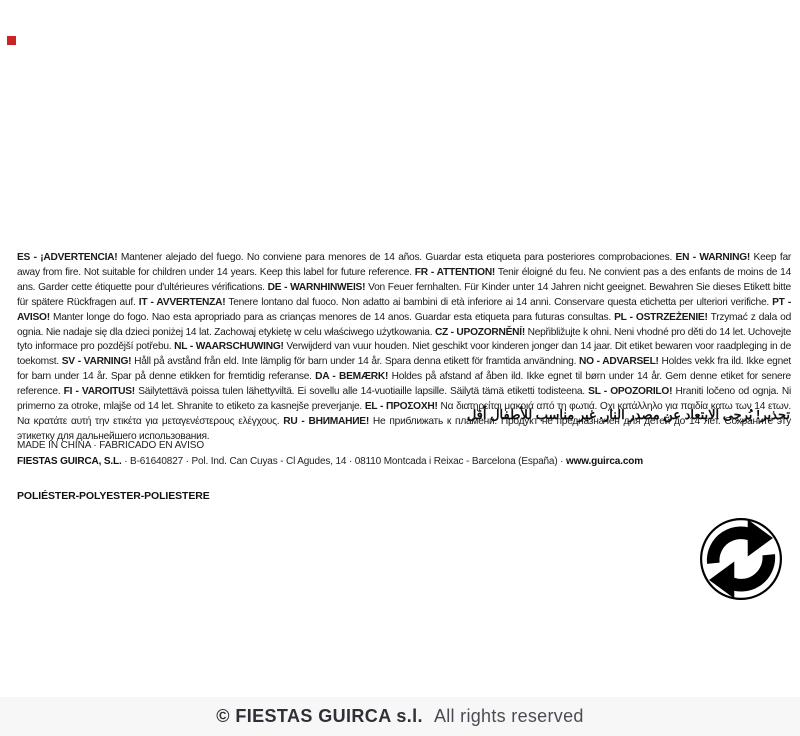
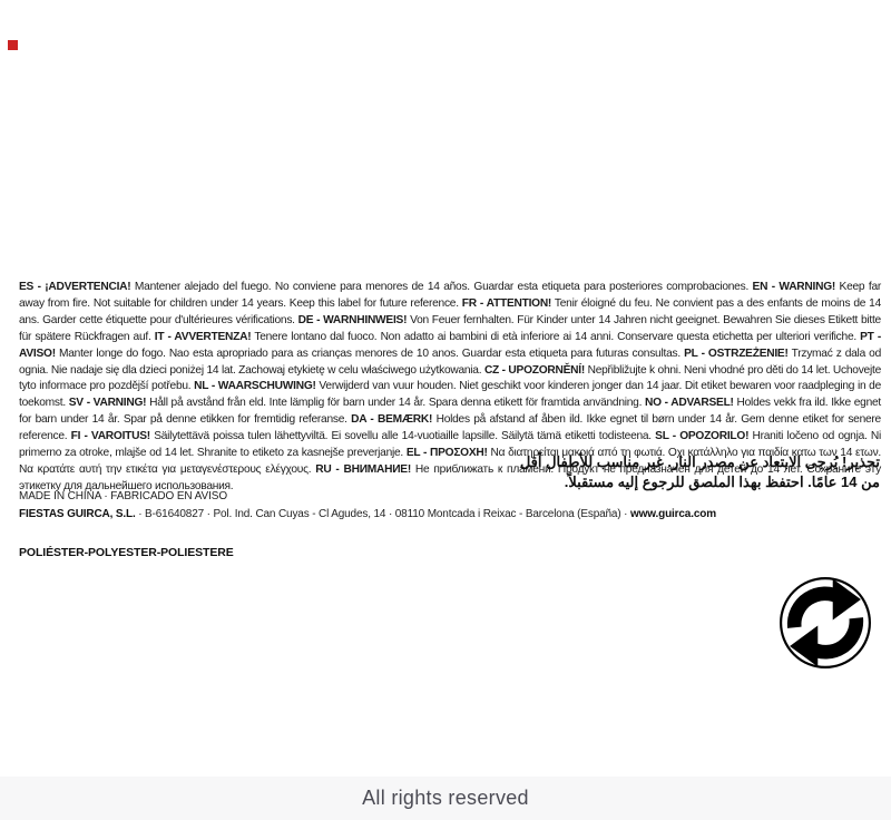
- ES - ¡ADVERTENCIA! Mantener alejado del fuego. No conviene para menores de 14 años. Guardar esta etiqueta para posteriores comprobaciones. EN - WARNING! Keep far away from fire. Not suitable for children under 14 years. Keep this label for future reference. FR - ATTENTION! Tenir éloigné du feu. Ne convient pas a des enfants de moins de 14 ans. Garder cette étiquette pour d'ultérieures vérifications. DE - WARNHINWEIS! Von Feuer fernhalten. Für Kinder unter 14 Jahren nicht geeignet. Bewahren Sie dieses Etikett bitte für spätere Rückfragen auf. IT - AVVERTENZA! Tenere lontano dal fuoco. Non adatto ai bambini di età inferiore ai 14 anni. Conservare questa etichetta per ulteriori verifiche. PT - AVISO! Manter longe do fogo. Nao esta apropriado para as crianças menores de 14 anos. Guardar esta etiqueta para futuras consultas. PL - OSTRZEŻENIE! Trzymać z dala od ognia. Nie nadaje się dla dzieci poniżej 14 lat. Zachowaj etykietę w celu właściwego użytkowania. CZ - UPOZORNĚNÍ! Nepřibližujte k ohni. Neni vhodné pro děti do 14 let. Uchovejte tyto informace pro pozdější potřebu. NL - WAARSCHUWING! Verwijderd van vuur houden. Niet geschikt voor kinderen jonger dan 14 jaar. Dit etiket bewaren voor raadpleging in de toekomst. SV - VARNING! Håll på avstånd från eld. Inte lämplig för barn under 14 år. Spara denna etikett för framtida användning. NO - ADVARSEL! Holdes vekk fra ild. Ikke egnet for barn under 14 år. Spar på denne etikken for fremtidig referanse. DA - BEMÆRK! Holdes på afstand af åben ild. Ikke egnet til børn under 14 år. Gem denne etiket for senere reference. FI - VAROITUS! Säilytettävä poissa tulen lähettyviltä. Ei sovellu alle 14-vuotiaille lapsille. Säilytä tämä etiketti todisteena. SL - OPOZORILO! Hraniti ločeno od ognja. Ni primerno za otroke, mlajše od 14 let. Shranite to etiketo za kasnejše preverjanje. EL - ΠΡΟΣΟΧΗ! Να διατηρείται μακριά από τη φωτιά. Οχι κατάλληλο για παιδία κατω των 14 ετων. Να κρατάτε αυτή την ετικέτα για μεταγενέστερους ελέγχους. RU - ВНИМАНИЕ! Не приближать к пламени. Продукт не предназначен для детей до 14 лет. Сохраните эту этикетку для дальнейшего использования.
+ ES - ¡ADVERTENCIA! Mantener alejado del fuego. No conviene para menores de 14 años. Guardar esta etiqueta para posteriores comprobaciones. EN - WARNING! Keep far away from fire. Not suitable for children under 14 years. Keep this label for future reference. FR - ATTENTION! Tenir éloigné du feu. Ne convient pas a des enfants de moins de 14 ans. Garder cette étiquette pour d'ultérieures vérifications. DE - WARNHINWEIS! Von Feuer fernhalten. Für Kinder unter 14 Jahren nicht geeignet. Bewahren Sie dieses Etikett bitte für spätere Rückfragen auf. IT - AVVERTENZA! Tenere lontano dal fuoco. Non adatto ai bambini di età inferiore ai 14 anni. Conservare questa etichetta per ulteriori verifiche. PT - AVISO! Manter longe do fogo. Nao esta apropriado para as crianças menores de 10 anos. Guardar esta etiqueta para futuras consultas. PL - OSTRZEŻENIE! Trzymać z dala od ognia. Nie nadaje się dla dzieci poniżej 14 lat. Zachowaj etykietę w celu właściwego użytkowania. CZ - UPOZORNĚNÍ! Nepřibližujte k ohni. Neni vhodné pro děti do 14 let. Uchovejte tyto informace pro pozdější potřebu. NL - WAARSCHUWING! Verwijderd van vuur houden. Niet geschikt voor kinderen jonger dan 14 jaar. Dit etiket bewaren voor raadpleging in de toekomst. SV - VARNING! Håll på avstånd från eld. Inte lämplig för barn under 14 år. Spara denna etikett för framtida användning. NO - ADVARSEL! Holdes vekk fra ild. Ikke egnet for barn under 14 år. Spar på denne etikken for fremtidig referanse. DA - BEMÆRK! Holdes på afstand af åben ild. Ikke egnet til børn under 14 år. Gem denne etiket for senere reference. FI - VAROITUS! Säilytettävä poissa tulen lähettyviltä. Ei sovellu alle 14-vuotiaille lapsille. Säilytä tämä etiketti todisteena. SL - OPOZORILO! Hraniti ločeno od ognja. Ni primerno za otroke, mlajše od 14 let. Shranite to etiketo za kasnejše preverjanje. EL - ΠΡΟΣΟΧΗ! Να διατηρείται μακριά από τη φωτιά. Οχι κατάλληλο για παιδία κατω των 14 ετων. Να κρατάτε αυτή την ετικέτα για μεταγενέστερους ελέγχους. RU - ВНИМАНИЕ! Не приближать к пламени. Продукт не предназначен для детей до 14 лет. Сохраните эту этикетку для дальнейшего использования.
  تحذير! يُرجى الابتعاد عن مصدر النار. غير مناسب للأطفال أقل
+ من 14 عامًا. احتفظ بهذا الملصق للرجوع إليه مستقبلاً.
  MADE IN CHINA · FABRICADO EN AVISO
  FIESTAS GUIRCA, S.L. · B-61640827 · Pol. Ind. Can Cuyas - Cl Agudes, 14 · 08110 Montcada i Reixac - Barcelona (España) · www.guirca.com
  POLIÉSTER-POLYESTER-POLIESTERE
- © FIESTAS GUIRCA s.l.
  All rights reserved
